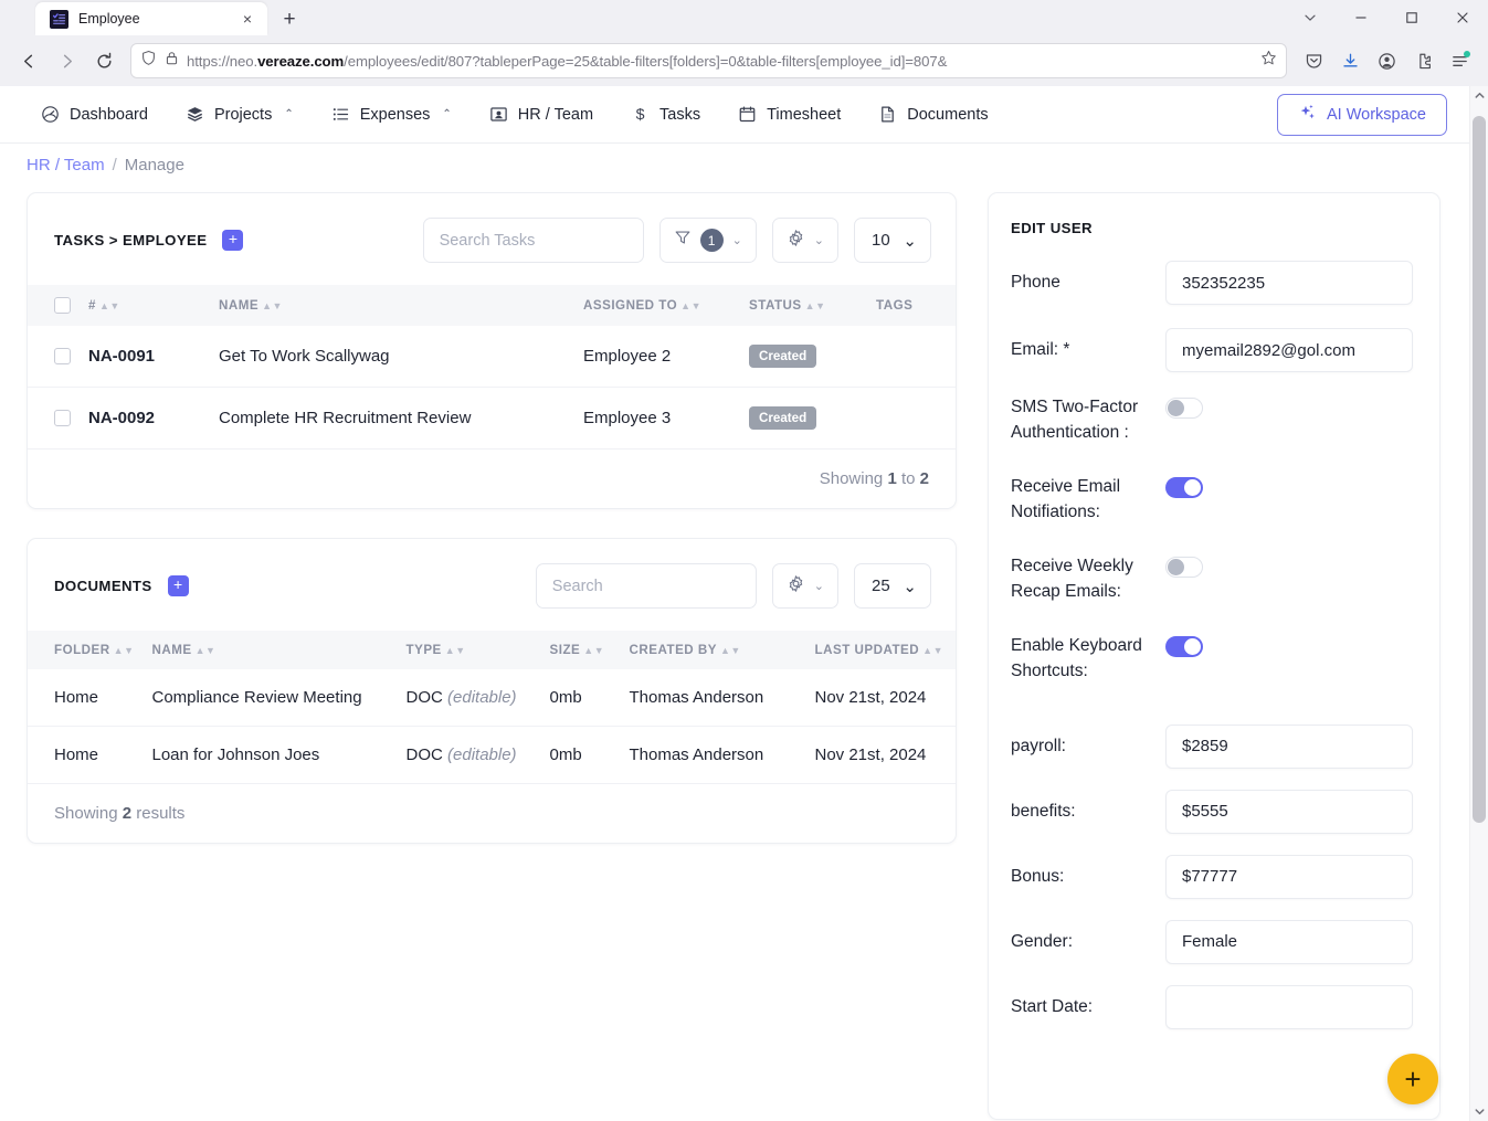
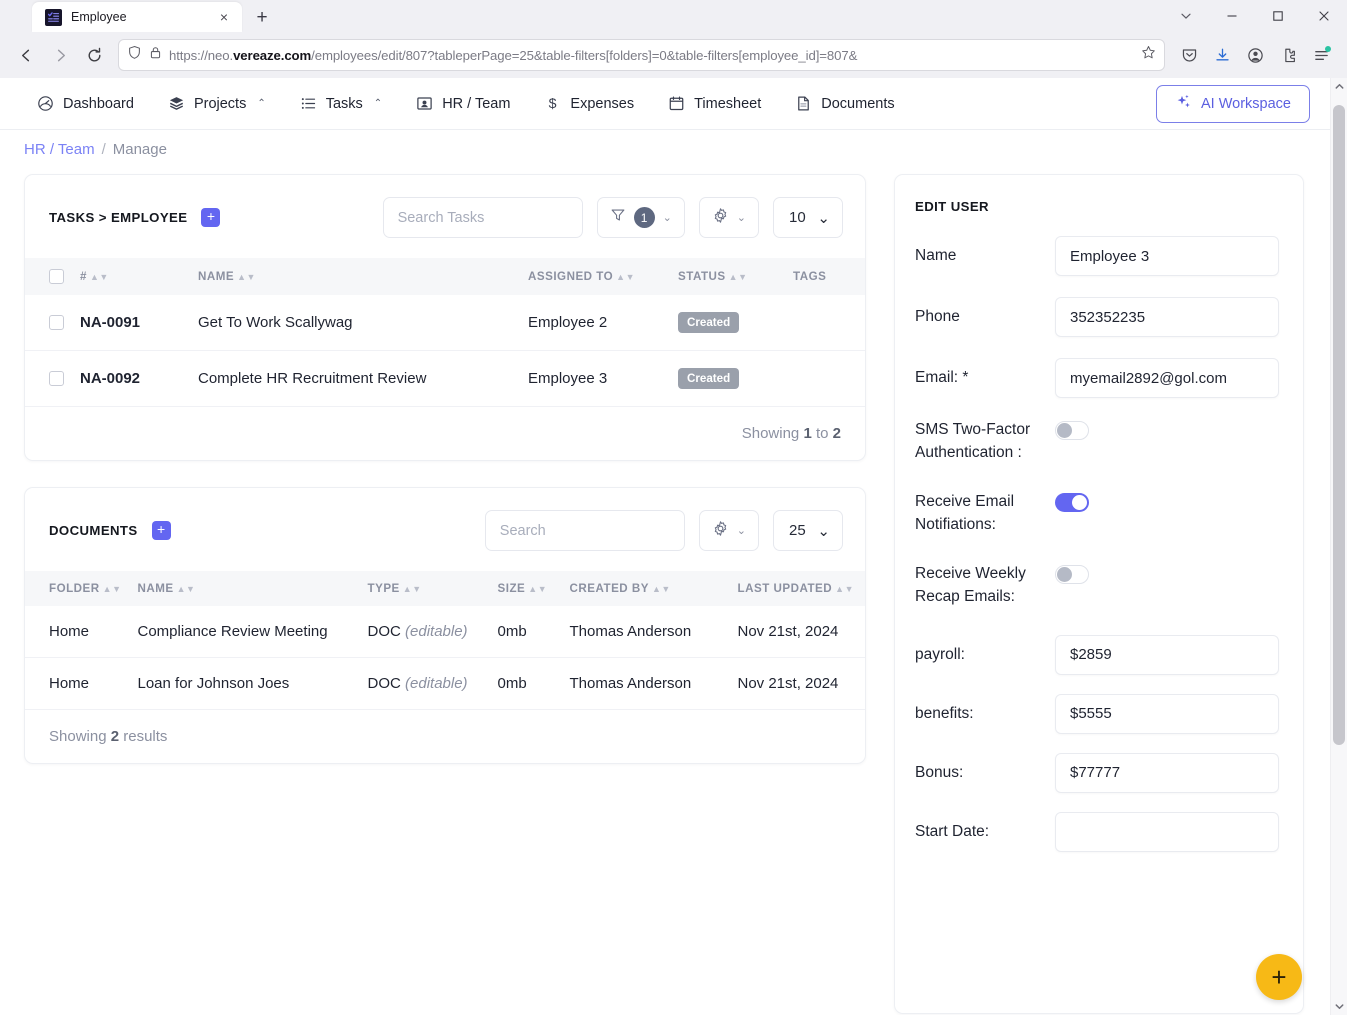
  Employee
  ×
  +
  https://neo.vereaze.com/employees/edit/807?tableperPage=25&table-filters[folders]=0&table-filters[employee_id]=807&
  Dashboard
  Projects
  ⌃
- Expenses
+ Tasks
  ⌃
  HR / Team
  $
- Tasks
+ Expenses
  Timesheet
  Documents
  AI Workspace
  HR / Team
  /
  Manage
  TASKS > EMPLOYEE
  +
  Search Tasks
  1
  ⌄
  ⌄
  10
  ⌄
  	# ▲▼	NAME ▲▼	ASSIGNED TO ▲▼	STATUS ▲▼	TAGS
  	NA-0091	Get To Work Scallywag	Employee 2	Created
  	NA-0092	Complete HR Recruitment Review	Employee 3	Created
  Showing 1 to 2
  DOCUMENTS
  +
  Search
  ⌄
  25
  ⌄
  FOLDER ▲▼	NAME ▲▼	TYPE ▲▼	SIZE ▲▼	CREATED BY ▲▼	LAST UPDATED ▲▼
  Home	Compliance Review Meeting	DOC (editable)	0mb	Thomas Anderson	Nov 21st, 2024
  Home	Loan for Johnson Joes	DOC (editable)	0mb	Thomas Anderson	Nov 21st, 2024
  Showing 2 results
  EDIT USER
+ Name
+ Employee 3
  Phone
  352352235
  Email: *
  myemail2892@gol.com
  SMS Two-Factor Authentication :
  Receive Email Notifiations:
  Receive Weekly Recap Emails:
- Enable Keyboard Shortcuts:
  payroll:
  $2859
  benefits:
  $5555
  Bonus:
  $77777
- Gender:
- Female
  Start Date:
  +
